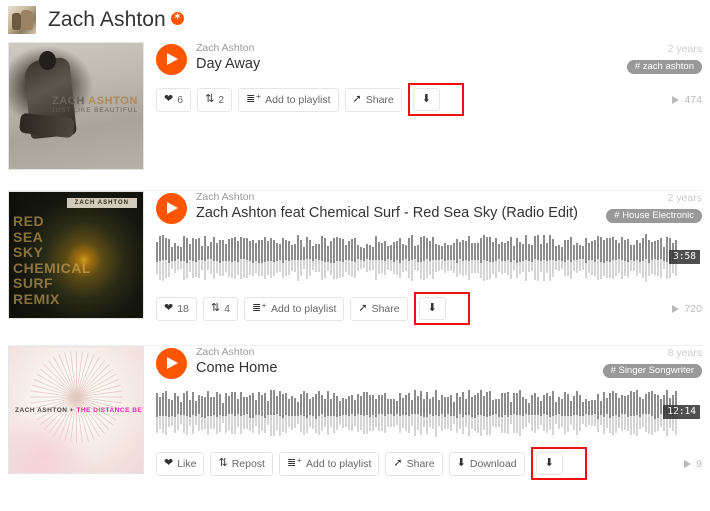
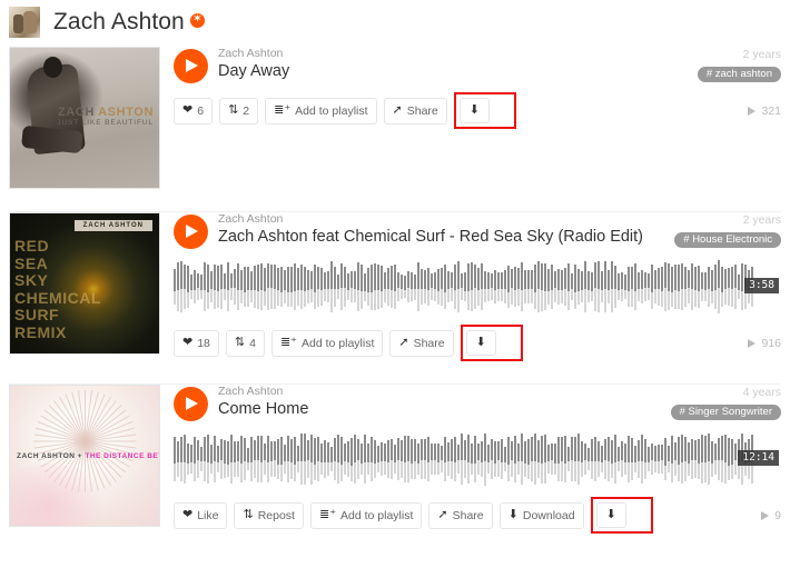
  Zach Ashton
  ZACH ASHTON
  Zach Ashton
  Day Away
  2 years
  # zach ashton
  ❤
  6
  ⇅
  2
  ≣⁺
  Add to playlist
  ➚
  Share
  ⬇
- 474
+ 321
  RED
  SEA
  SKY
  CHEMICAL
  SURF
  REMIX
  Zach Ashton
  Zach Ashton feat Chemical Surf - Red Sea Sky (Radio Edit)
  2 years
  # House Electronic
  3:58
  ❤
  18
  ⇅
  4
  ≣⁺
  Add to playlist
  ➚
  Share
  ⬇
- 720
+ 916
  Zach Ashton
  Come Home
- 8 years
+ 4 years
  # Singer Songwriter
  12:14
  ❤
  Like
  ⇅
  Repost
  ≣⁺
  Add to playlist
  ➚
  Share
  ⬇
  Download
  ⬇
  9
